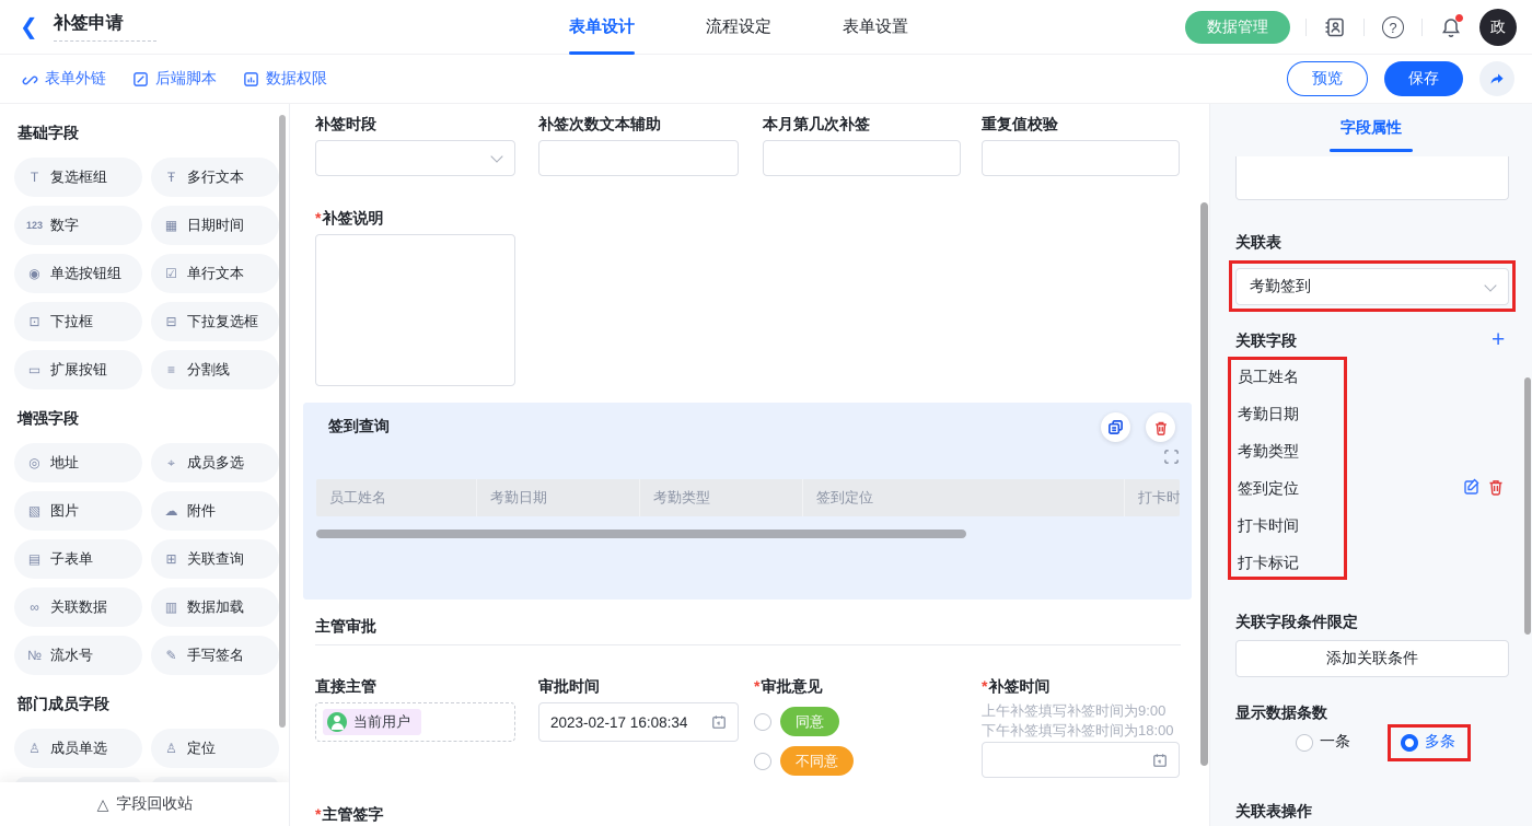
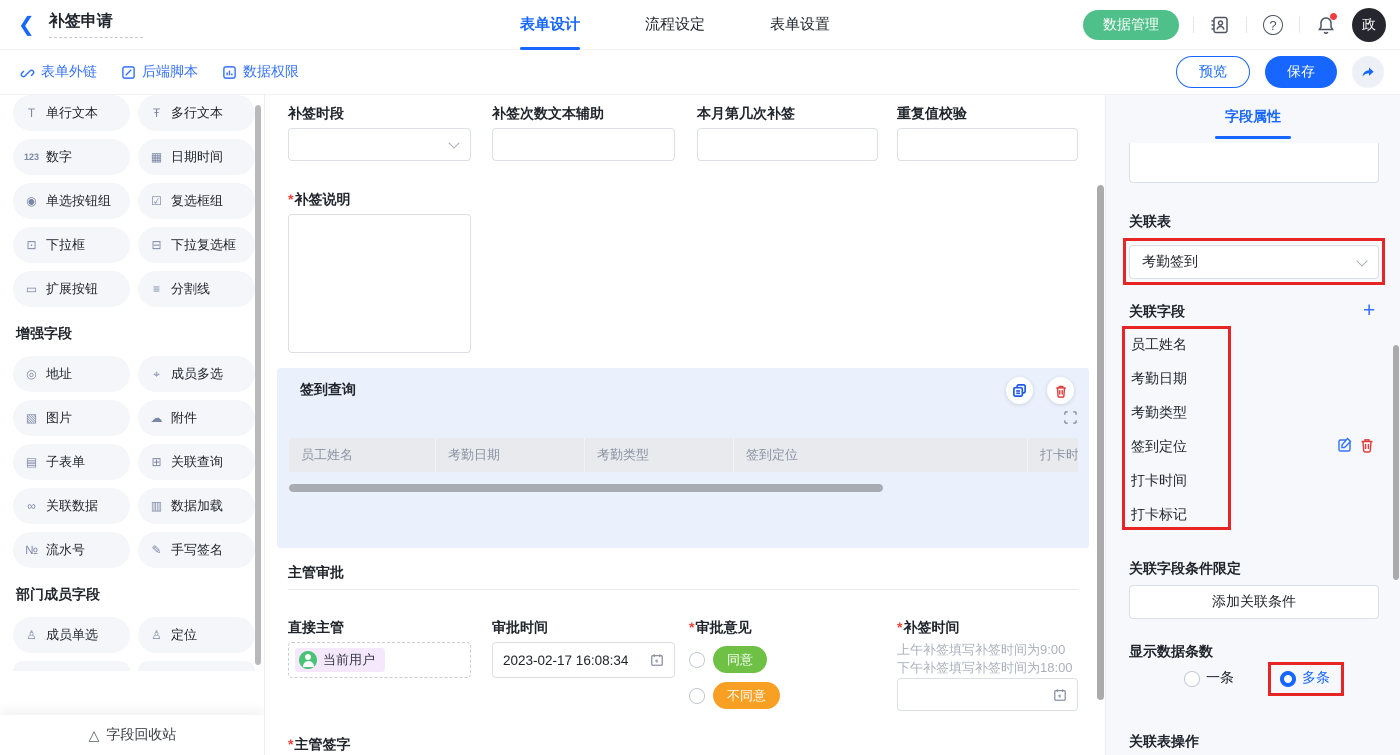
  ❮
  补签申请
  表单设计
  流程设定
  表单设置
  数据管理
  ?
  政
  表单外链
  后端脚本
  数据权限
  预览
  保存
- 基础字段
  T
- 复选框组
+ 单行文本
  Ŧ
  多行文本
  123
  数字
  ▦
  日期时间
  ◉
  单选按钮组
  ☑
- 单行文本
+ 复选框组
  ⊡
  下拉框
  ⊟
  下拉复选框
  ▭
  扩展按钮
  ≡
  分割线
  增强字段
  ◎
  地址
  ⌖
  成员多选
  ▧
  图片
  ☁
  附件
  ▤
  子表单
  ⊞
  关联查询
  ∞
  关联数据
  ▥
  数据加载
  №
  流水号
  ✎
  手写签名
  部门成员字段
  ♙
  成员单选
  ♙
  定位
  △
  字段回收站
  补签时段
  补签次数文本辅助
  本月第几次补签
  重复值校验
  *补签说明
  签到查询
  员工姓名
  考勤日期
  考勤类型
  签到定位
  打卡时
  主管审批
  直接主管
  当前用户
  审批时间
  2023-02-17 16:08:34
  *审批意见
  同意
  不同意
  *补签时间
  上午补签填写补签时间为9:00
  下午补签填写补签时间为18:00
  *主管签字
  字段属性
  关联表
  考勤签到
  关联字段
  +
  员工姓名
  考勤日期
  考勤类型
  签到定位
  打卡时间
  打卡标记
  关联字段条件限定
  添加关联条件
  显示数据条数
  一条
  多条
  关联表操作
